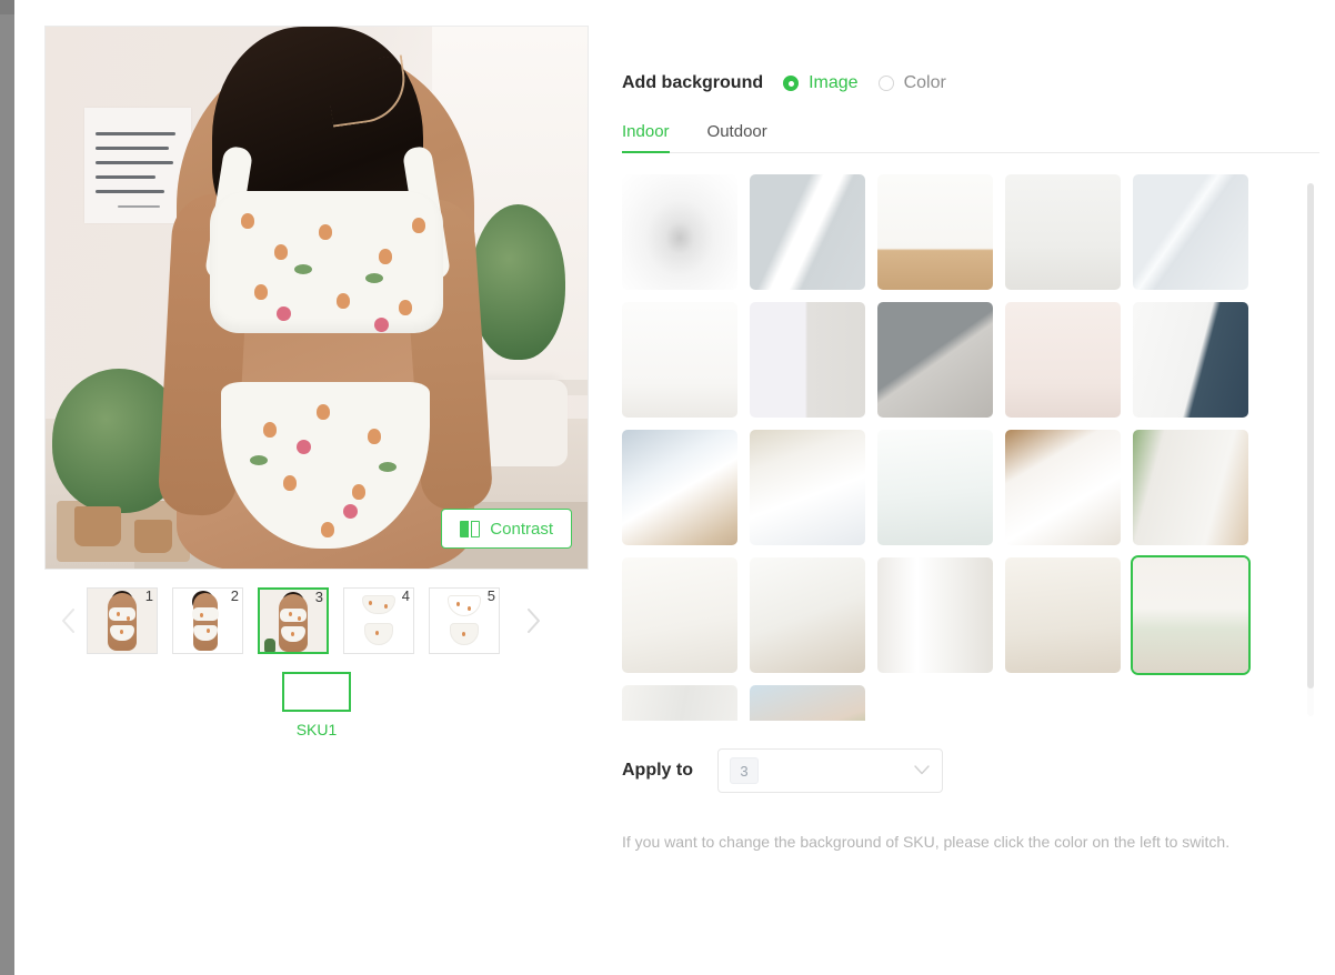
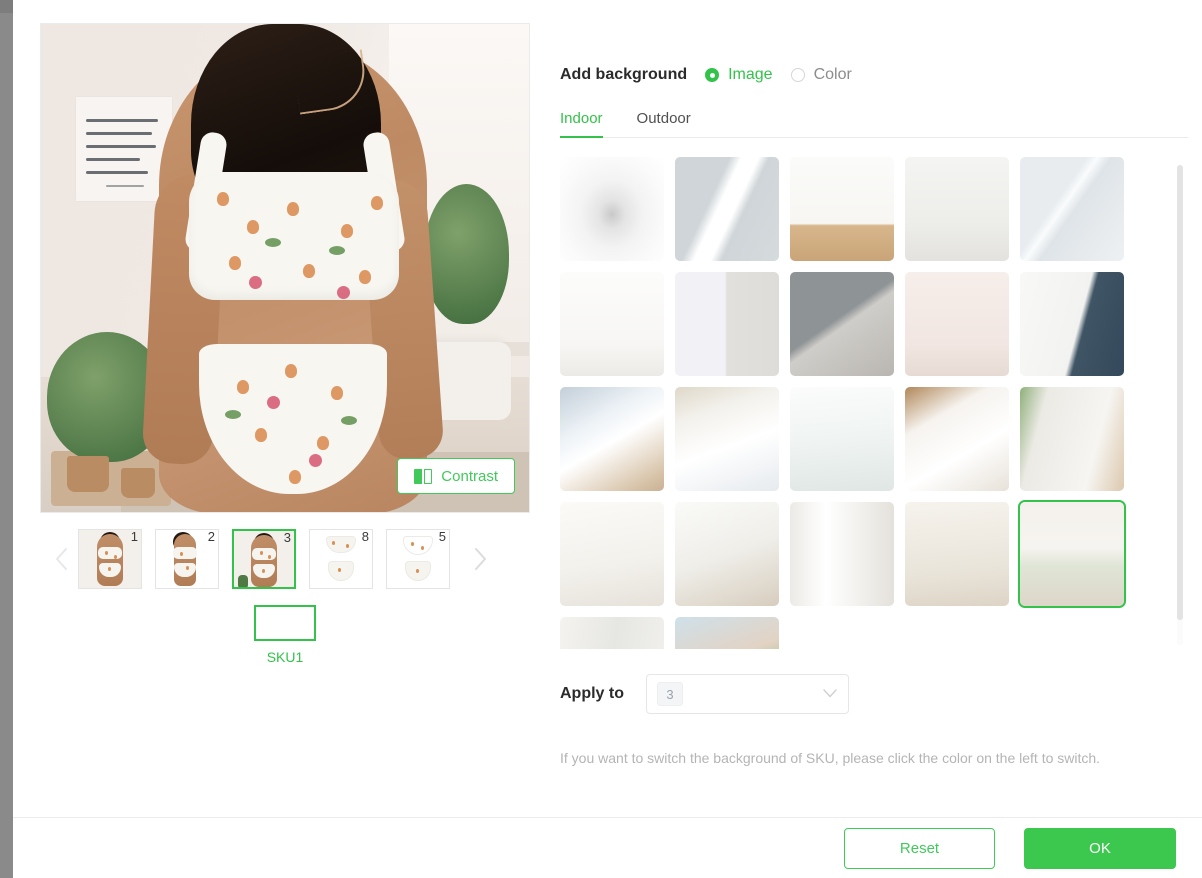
  Contrast
  1
  2
  3
- 4
+ 8
  5
  SKU1
  Add background
  Image
  Color
  Indoor
  Outdoor
  Apply to
  3
- If you want to change the background of SKU, please click the color on the left to switch.
+ If you want to switch the background of SKU, please click the color on the left to switch.
+ Reset
+ OK
